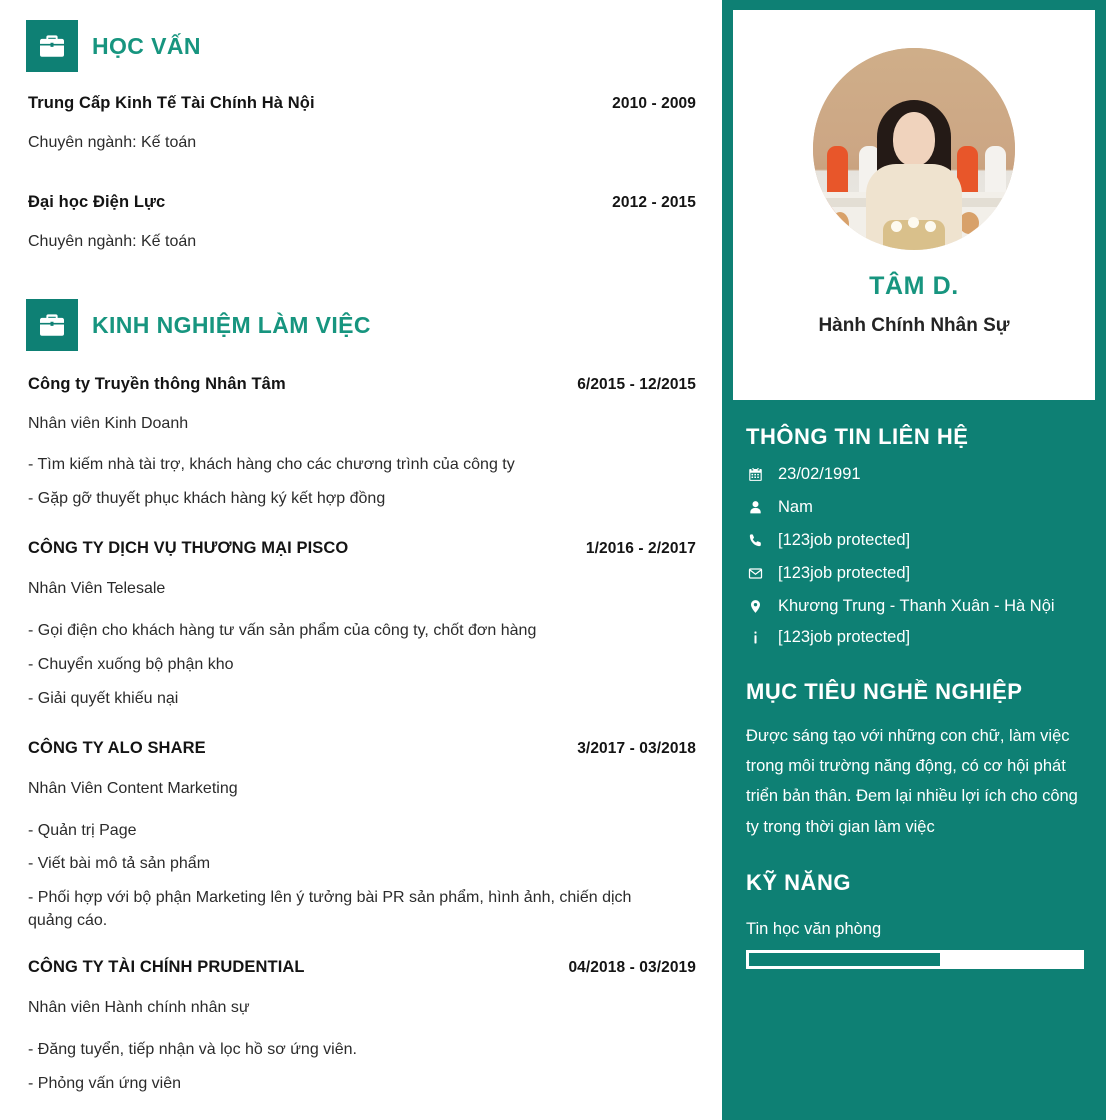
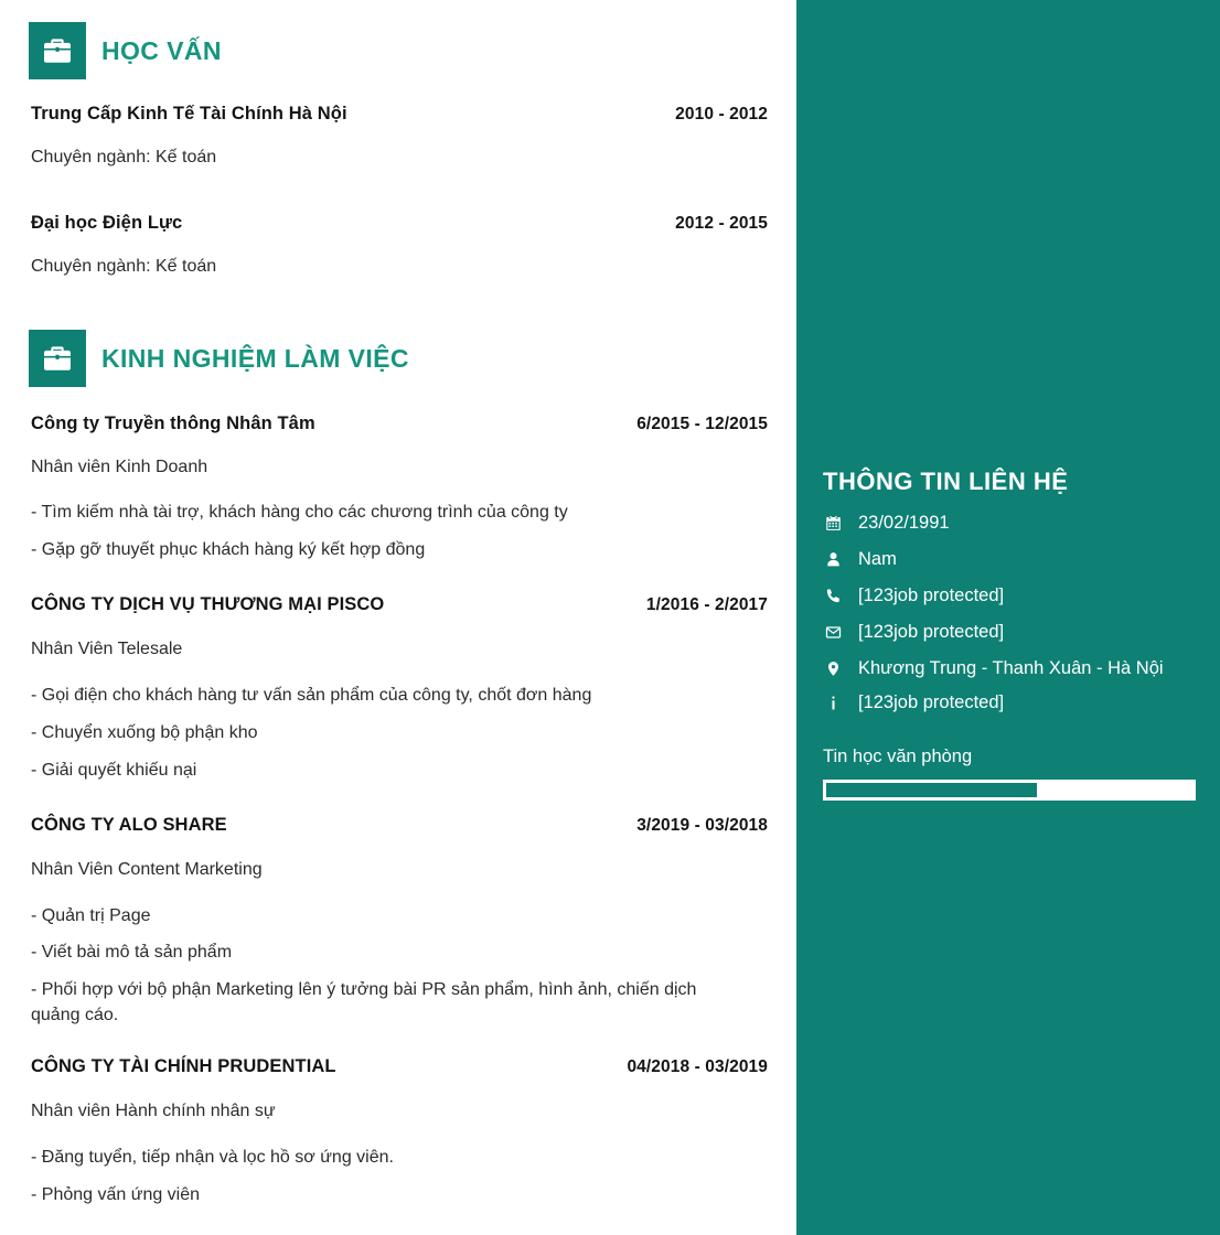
  HỌC VẤN
  Trung Cấp Kinh Tế Tài Chính Hà Nội
- 2010 - 2009
+ 2010 - 2012
  Chuyên ngành: Kế toán
  Đại học Điện Lực
  2012 - 2015
  Chuyên ngành: Kế toán
  KINH NGHIỆM LÀM VIỆC
  Công ty Truyền thông Nhân Tâm
  6/2015 - 12/2015
  Nhân viên Kinh Doanh
  - Tìm kiếm nhà tài trợ, khách hàng cho các chương trình của công ty
  - Gặp gỡ thuyết phục khách hàng ký kết hợp đồng
  CÔNG TY DỊCH VỤ THƯƠNG MẠI PISCO
  1/2016 - 2/2017
  Nhân Viên Telesale
  - Gọi điện cho khách hàng tư vấn sản phẩm của công ty, chốt đơn hàng
  - Chuyển xuống bộ phận kho
  - Giải quyết khiếu nại
  CÔNG TY ALO SHARE
- 3/2017 - 03/2018
+ 3/2019 - 03/2018
  Nhân Viên Content Marketing
  - Quản trị Page
  - Viết bài mô tả sản phẩm
  - Phối hợp với bộ phận Marketing lên ý tưởng bài PR sản phẩm, hình ảnh, chiến dịch quảng cáo.
  CÔNG TY TÀI CHÍNH PRUDENTIAL
  04/2018 - 03/2019
  Nhân viên Hành chính nhân sự
  - Đăng tuyển, tiếp nhận và lọc hồ sơ ứng viên.
  - Phỏng vấn ứng viên
- TÂM D.
- Hành Chính Nhân Sự
  THÔNG TIN LIÊN HỆ
  23/02/1991
  Nam
  [123job protected]
  [123job protected]
  Khương Trung - Thanh Xuân - Hà Nội
  [123job protected]
- MỤC TIÊU NGHỀ NGHIỆP
- Được sáng tạo với những con chữ, làm việc trong môi trường năng động, có cơ hội phát triển bản thân. Đem lại nhiều lợi ích cho công ty trong thời gian làm việc
- KỸ NĂNG
  Tin học văn phòng
